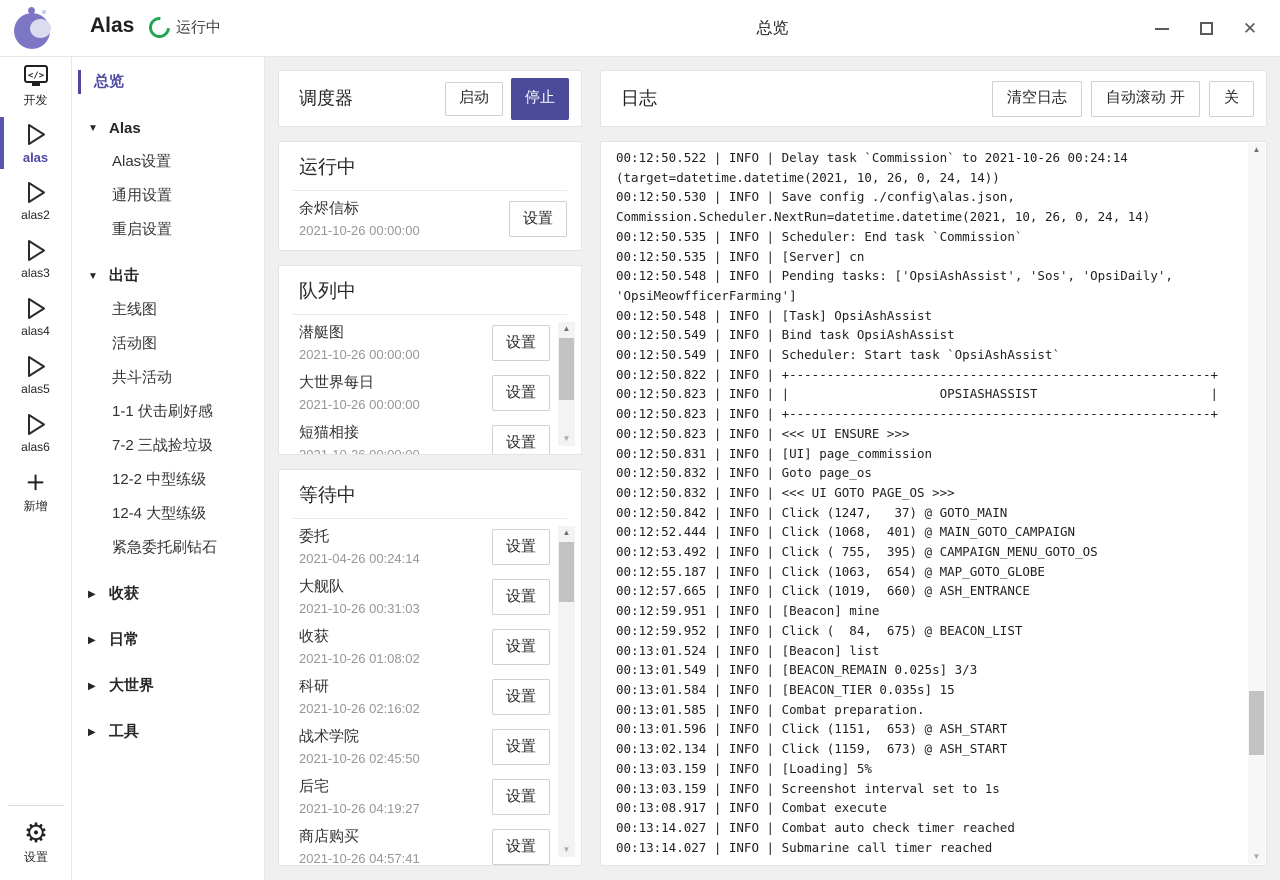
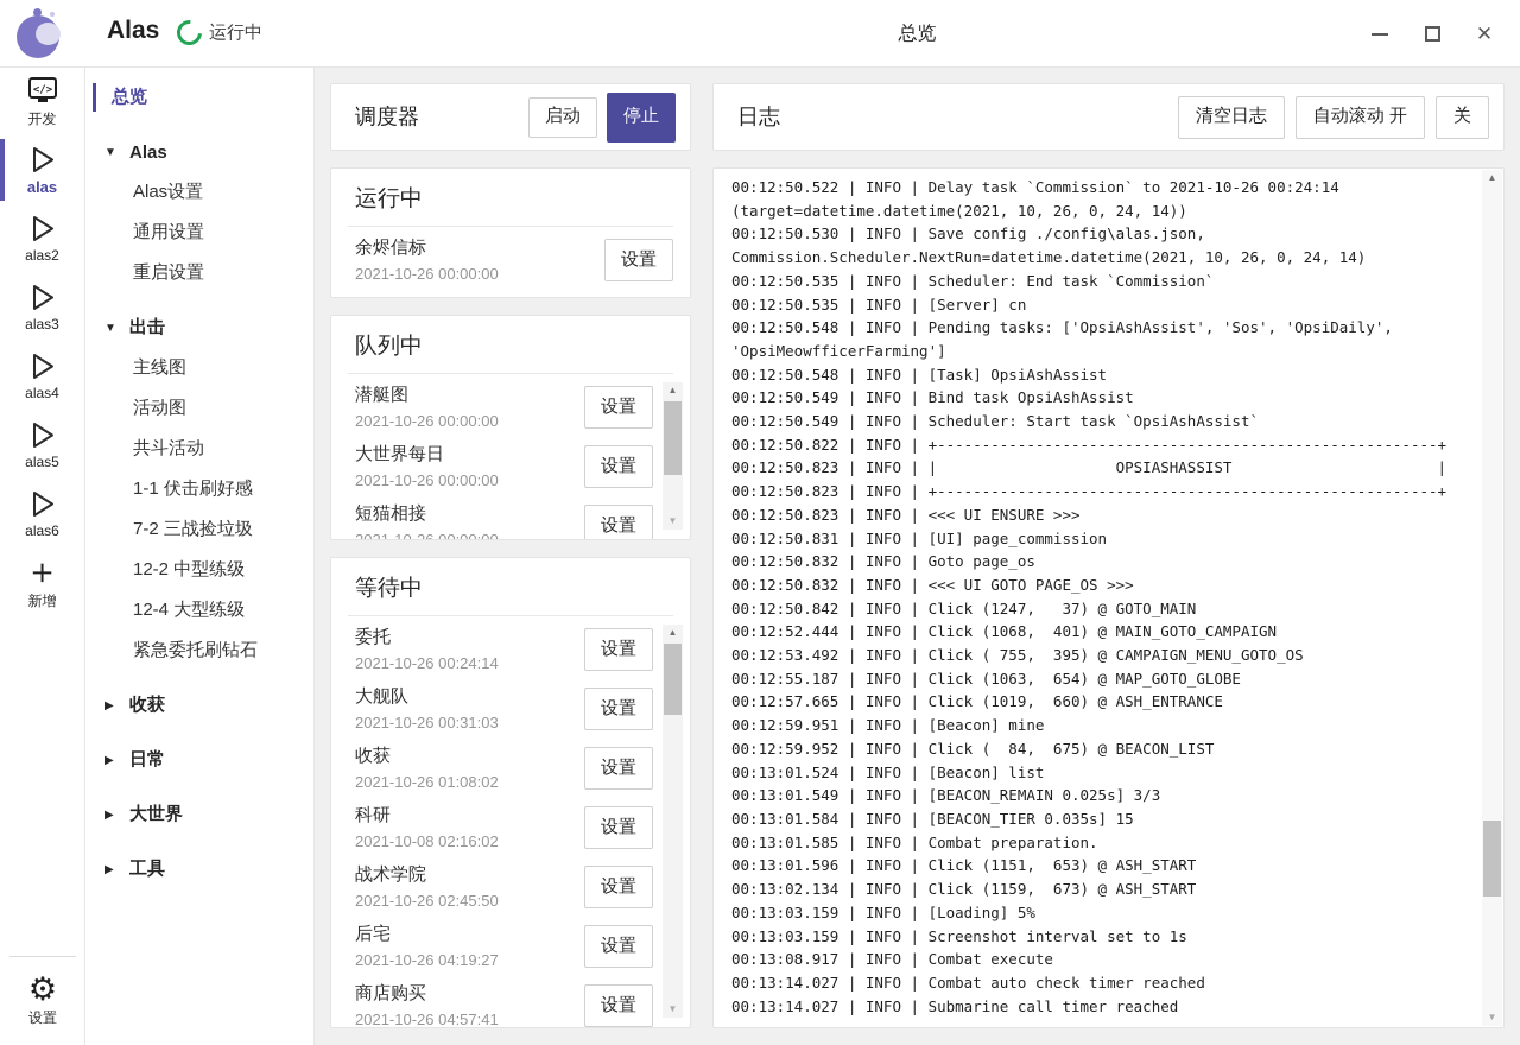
  Alas
  运行中
  总览
  ✕
  </>
  开发
  alas
  alas2
  alas3
  alas4
  alas5
  alas6
  ＋
  新增
  ⚙
  设置
  总览
  Alas
  Alas设置
  通用设置
  重启设置
  出击
  主线图
  活动图
  共斗活动
  1-1 伏击刷好感
  7-2 三战捡垃圾
  12-2 中型练级
  12-4 大型练级
  紧急委托刷钻石
  收获
  日常
  大世界
  工具
  调度器
  启动
  停止
  运行中
  余烬信标
  2021-10-26 00:00:00
  设置
  队列中
  潜艇图
  2021-10-26 00:00:00
  设置
  大世界每日
  2021-10-26 00:00:00
  设置
  短猫相接
  设置
  ▲
  ▼
  等待中
  委托
- 2021-04-26 00:24:14
+ 2021-10-26 00:24:14
  设置
  大舰队
  2021-10-26 00:31:03
  设置
  收获
  2021-10-26 01:08:02
  设置
  科研
- 2021-10-26 02:16:02
+ 2021-10-08 02:16:02
  设置
  战术学院
  2021-10-26 02:45:50
  设置
  后宅
  2021-10-26 04:19:27
  设置
  商店购买
  2021-10-26 04:57:41
  设置
  ▲
  ▼
  日志
  清空日志
  自动滚动 开
  关
  00:12:50.522 | INFO | Delay task `Commission` to 2021-10-26 00:24:14
  (target=datetime.datetime(2021, 10, 26, 0, 24, 14))
  00:12:50.530 | INFO | Save config ./config\alas.json,
  Commission.Scheduler.NextRun=datetime.datetime(2021, 10, 26, 0, 24, 14)
  00:12:50.535 | INFO | Scheduler: End task `Commission`
  00:12:50.535 | INFO | [Server] cn
  00:12:50.548 | INFO | Pending tasks: ['OpsiAshAssist', 'Sos', 'OpsiDaily',
  'OpsiMeowfficerFarming']
  00:12:50.548 | INFO | [Task] OpsiAshAssist
  00:12:50.549 | INFO | Bind task OpsiAshAssist
  00:12:50.549 | INFO | Scheduler: Start task `OpsiAshAssist`
  00:12:50.822 | INFO | +--------------------------------------------------------+
  00:12:50.823 | INFO | | OPSIASHASSIST |
  00:12:50.823 | INFO | +--------------------------------------------------------+
  00:12:50.823 | INFO | <<< UI ENSURE >>>
  00:12:50.831 | INFO | [UI] page_commission
  00:12:50.832 | INFO | Goto page_os
  00:12:50.832 | INFO | <<< UI GOTO PAGE_OS >>>
  00:12:50.842 | INFO | Click (1247, 37) @ GOTO_MAIN
  00:12:52.444 | INFO | Click (1068, 401) @ MAIN_GOTO_CAMPAIGN
  00:12:53.492 | INFO | Click ( 755, 395) @ CAMPAIGN_MENU_GOTO_OS
  00:12:55.187 | INFO | Click (1063, 654) @ MAP_GOTO_GLOBE
  00:12:57.665 | INFO | Click (1019, 660) @ ASH_ENTRANCE
  00:12:59.951 | INFO | [Beacon] mine
  00:12:59.952 | INFO | Click ( 84, 675) @ BEACON_LIST
  00:13:01.524 | INFO | [Beacon] list
  00:13:01.549 | INFO | [BEACON_REMAIN 0.025s] 3/3
  00:13:01.584 | INFO | [BEACON_TIER 0.035s] 15
  00:13:01.585 | INFO | Combat preparation.
  00:13:01.596 | INFO | Click (1151, 653) @ ASH_START
  00:13:02.134 | INFO | Click (1159, 673) @ ASH_START
  00:13:03.159 | INFO | [Loading] 5%
  00:13:03.159 | INFO | Screenshot interval set to 1s
  00:13:08.917 | INFO | Combat execute
  00:13:14.027 | INFO | Combat auto check timer reached
  00:13:14.027 | INFO | Submarine call timer reached
  ▲
  ▼
